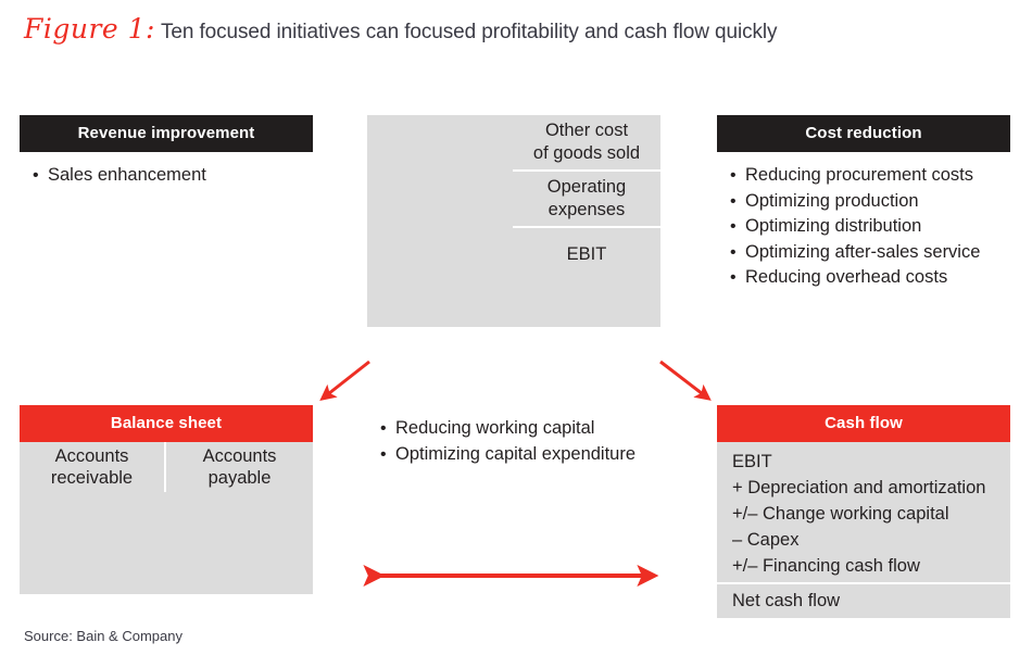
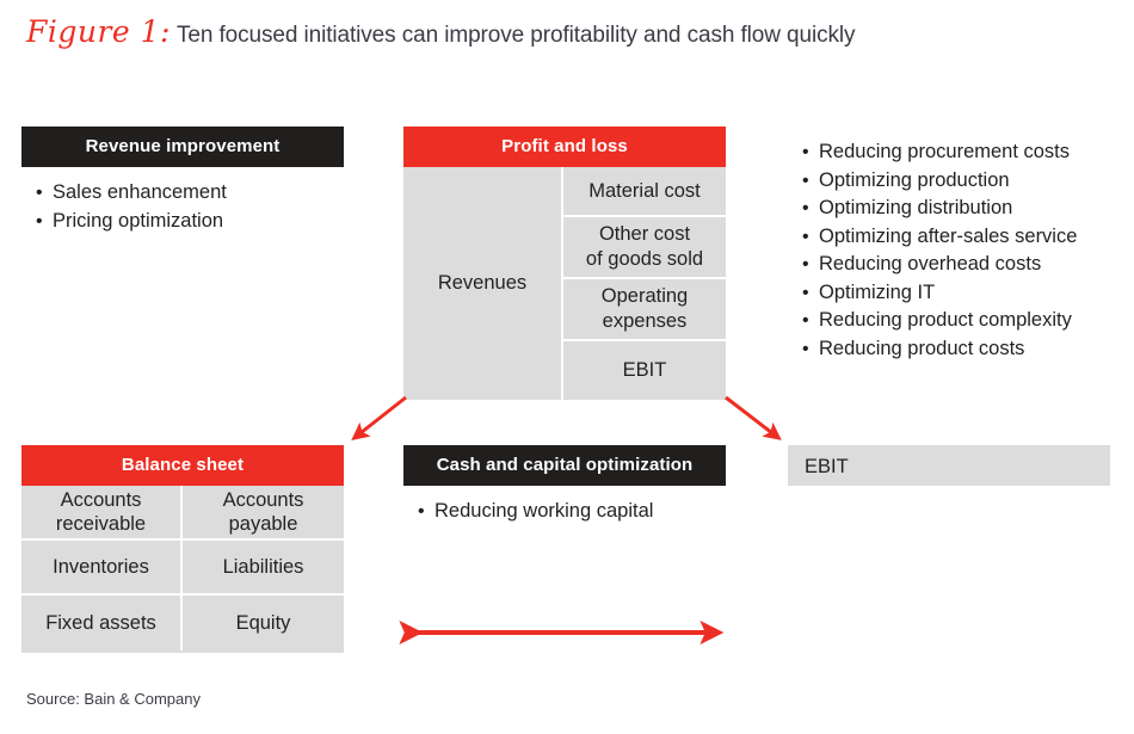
- Figure 1: Ten focused initiatives can focused profitability and cash flow quickly
+ Figure 1: Ten focused initiatives can improve profitability and cash flow quickly
  Revenue improvement
  Sales enhancement
+ Pricing optimization
+ Profit and loss
+ Revenues
+ Material cost
  Other cost
  of goods sold
  Operating
  expenses
  EBIT
- Cost reduction
  Reducing procurement costs
  Optimizing production
  Optimizing distribution
  Optimizing after-sales service
  Reducing overhead costs
+ Optimizing IT
+ Reducing product complexity
+ Reducing product costs
  Balance sheet
  Accounts
  receivable
  Accounts
  payable
+ Inventories
+ Liabilities
+ Fixed assets
+ Equity
+ Cash and capital optimization
  Reducing working capital
- Optimizing capital expenditure
- Cash flow
  EBIT
- + Depreciation and amortization
- +/– Change working capital
- – Capex
- +/– Financing cash flow
- Net cash flow
  Source: Bain & Company
